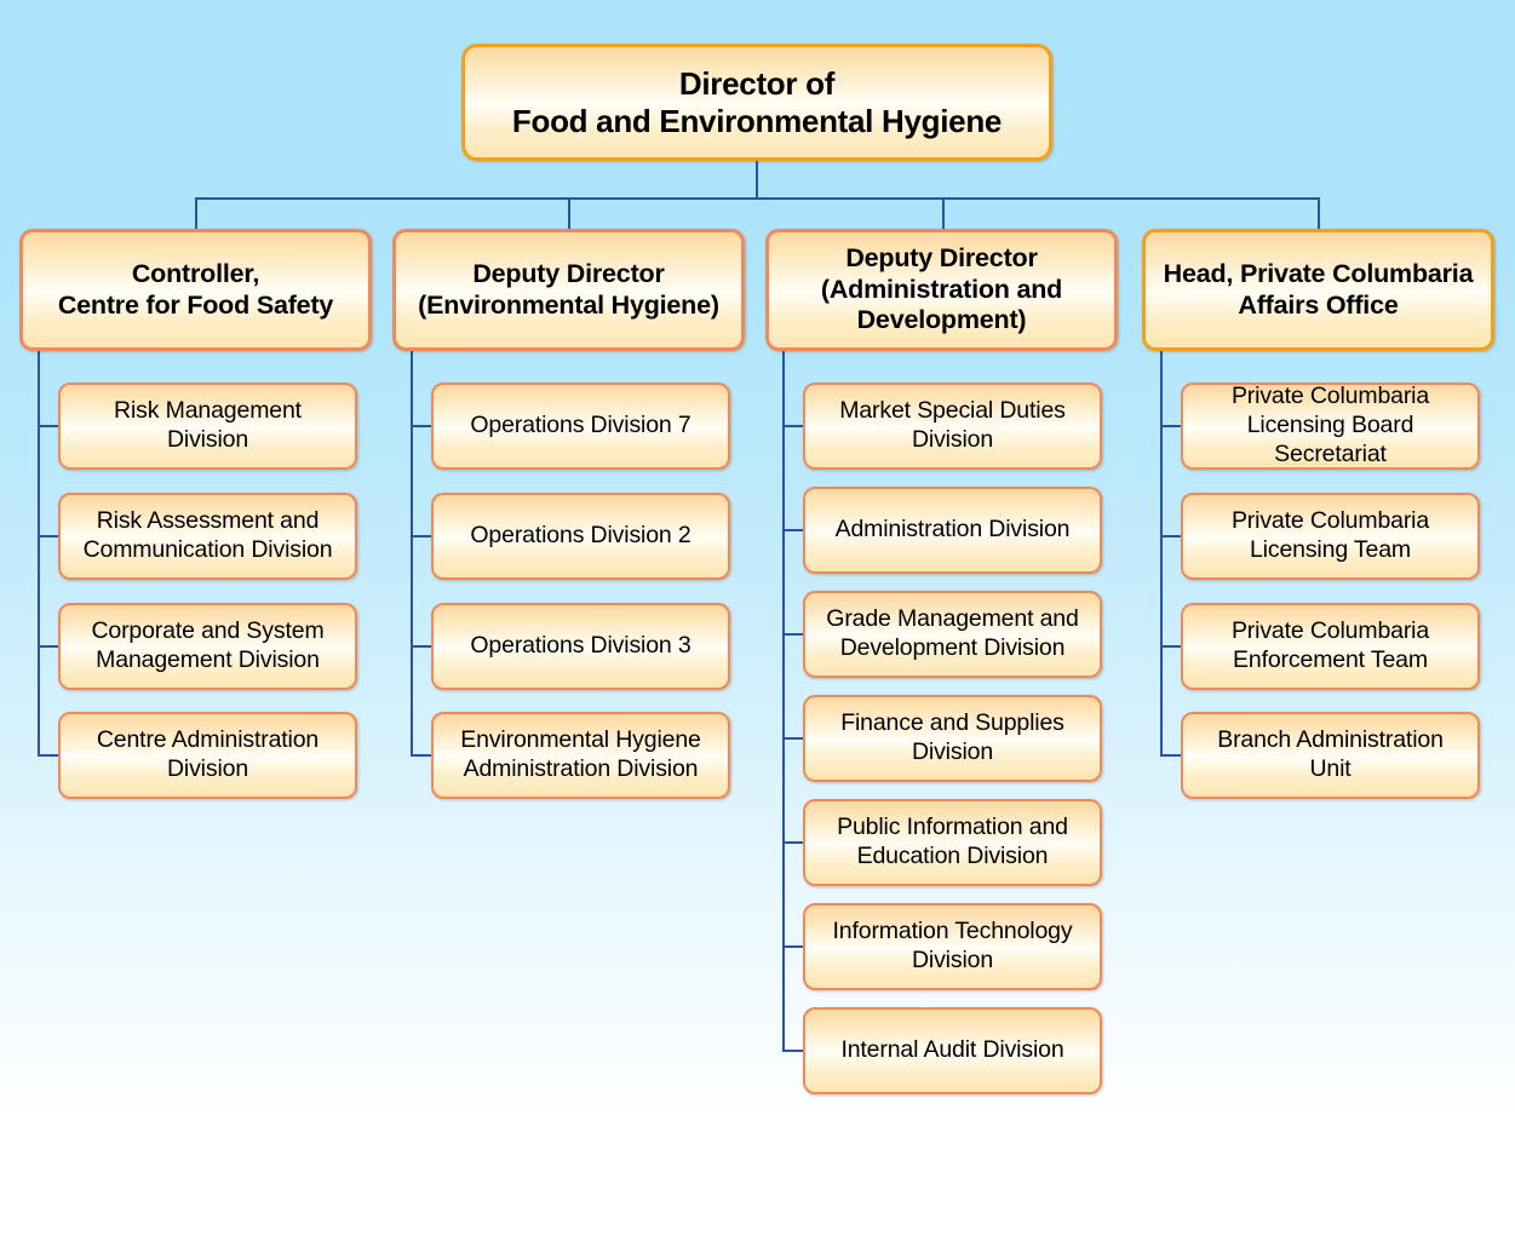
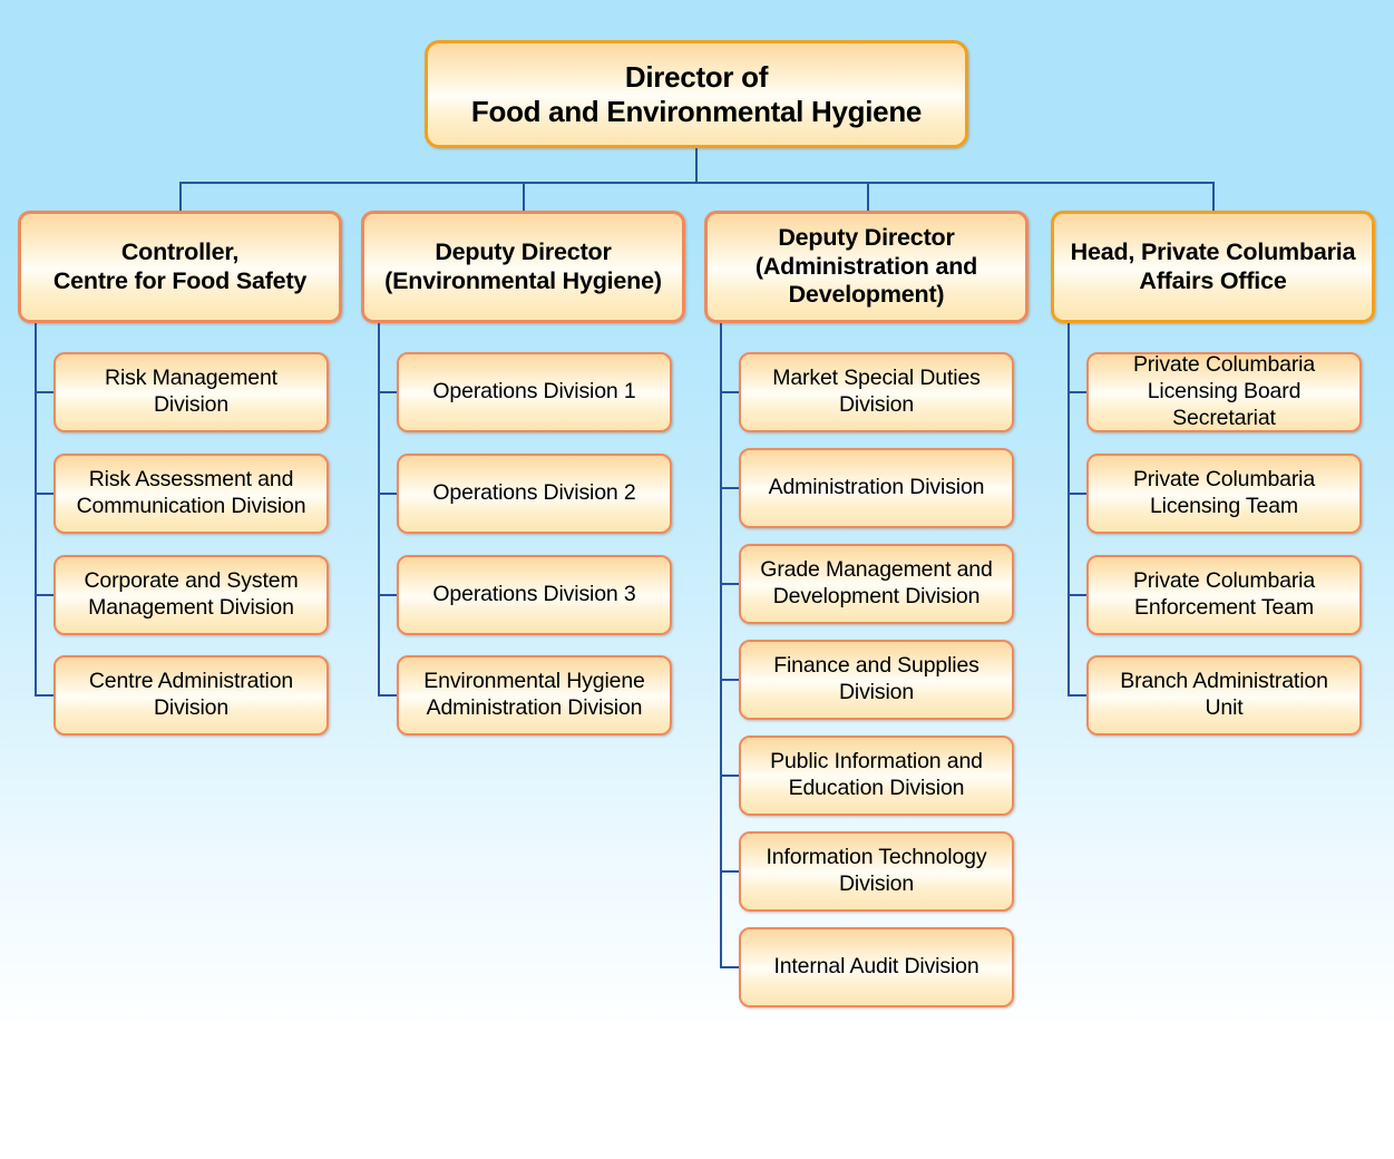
  Director of
  Food and Environmental Hygiene
  Controller,
  Centre for Food Safety
  Risk Management
  Division
  Risk Assessment and
  Communication Division
  Corporate and System
  Management Division
  Centre Administration
  Division
  Deputy Director
  (Environmental Hygiene)
- Operations Division 7
+ Operations Division 1
  Operations Division 2
  Operations Division 3
  Environmental Hygiene
  Administration Division
  Deputy Director
  (Administration and
  Development)
  Market Special Duties
  Division
  Administration Division
  Grade Management and
  Development Division
  Finance and Supplies
  Division
  Public Information and
  Education Division
  Information Technology
  Division
  Internal Audit Division
  Head, Private Columbaria
  Affairs Office
  Private Columbaria
  Licensing Board Secretariat
  Private Columbaria
  Licensing Team
  Private Columbaria
  Enforcement Team
  Branch Administration
  Unit
